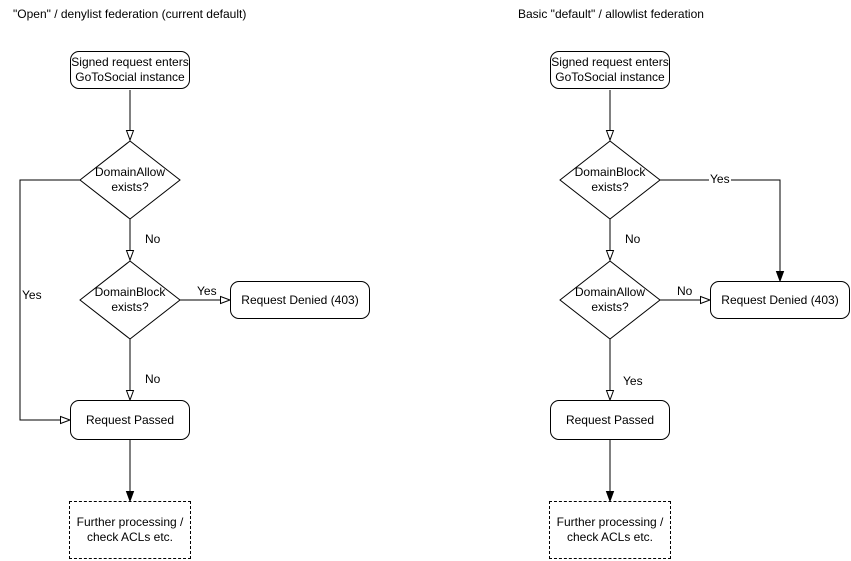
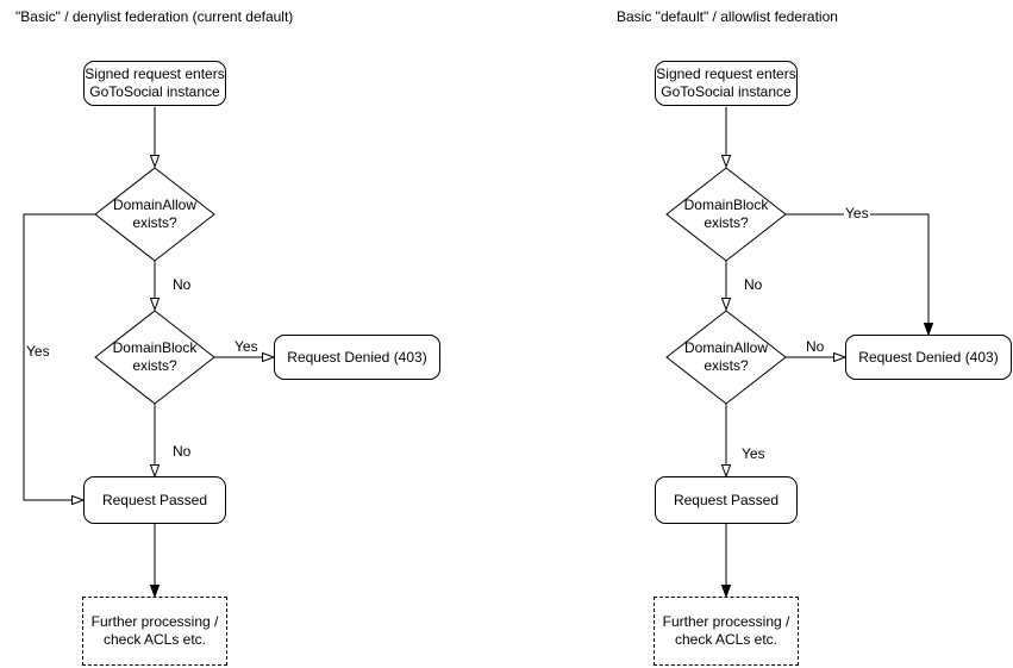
- "Open" / denylist federation (current default)
+ "Basic" / denylist federation (current default)
  Signed request enters
  GoToSocial instance
  DomainAllow
  exists?
  DomainBlock
  exists?
  Request Denied (403)
  Request Passed
  Further processing /
  check ACLs etc.
  No
  Yes
  Yes
  No
  Basic "default" / allowlist federation
  Signed request enters
  GoToSocial instance
  DomainBlock
  exists?
  DomainAllow
  exists?
  Request Denied (403)
  Request Passed
  Further processing /
  check ACLs etc.
  Yes
  No
  No
  Yes
